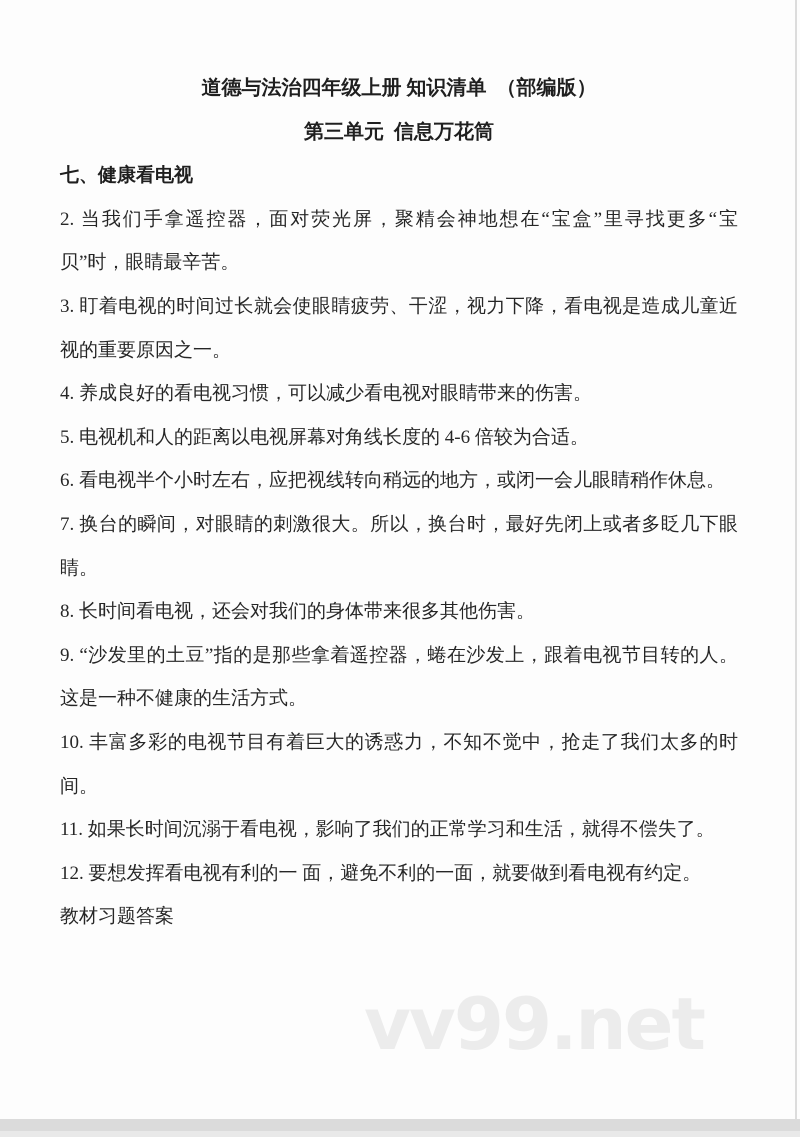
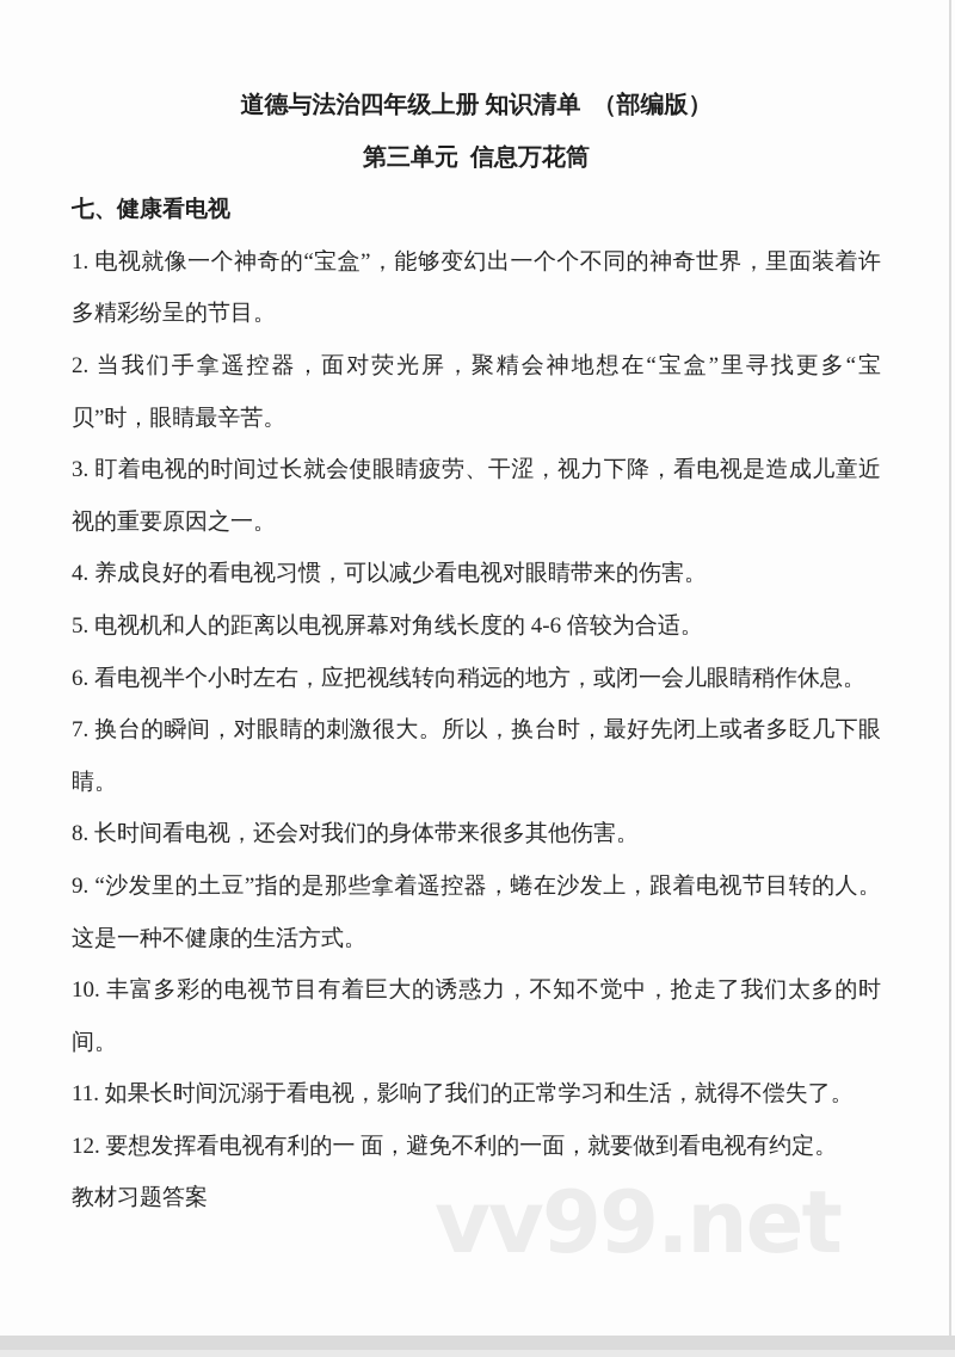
  道德与法治四年级上册 知识清单 （部编版）
  第三单元 信息万花筒
  七、健康看电视
+ 1. 电视就像一个神奇的“宝盒”，能够变幻出一个个不同的神奇世界，里面装着许多精彩纷呈的节目。
  2. 当我们手拿遥控器，面对荧光屏，聚精会神地想在“宝盒”里寻找更多“宝贝”时，眼睛最辛苦。
  3. 盯着电视的时间过长就会使眼睛疲劳、干涩，视力下降，看电视是造成儿童近视的重要原因之一。
  4. 养成良好的看电视习惯，可以减少看电视对眼睛带来的伤害。
  5. 电视机和人的距离以电视屏幕对角线长度的 4-6 倍较为合适。
  6. 看电视半个小时左右，应把视线转向稍远的地方，或闭一会儿眼睛稍作休息。
  7. 换台的瞬间，对眼睛的刺激很大。所以，换台时，最好先闭上或者多眨几下眼睛。
  8. 长时间看电视，还会对我们的身体带来很多其他伤害。
  9. “沙发里的土豆”指的是那些拿着遥控器，蜷在沙发上，跟着电视节目转的人。这是一种不健康的生活方式。
  10. 丰富多彩的电视节目有着巨大的诱惑力，不知不觉中，抢走了我们太多的时间。
  11. 如果长时间沉溺于看电视，影响了我们的正常学习和生活，就得不偿失了。
  12. 要想发挥看电视有利的一 面，避免不利的一面，就要做到看电视有约定。
  教材习题答案
